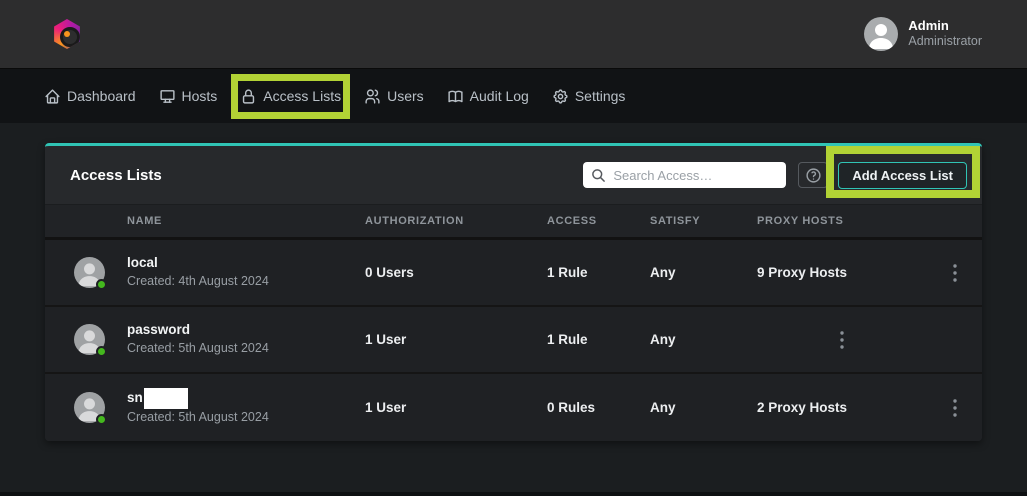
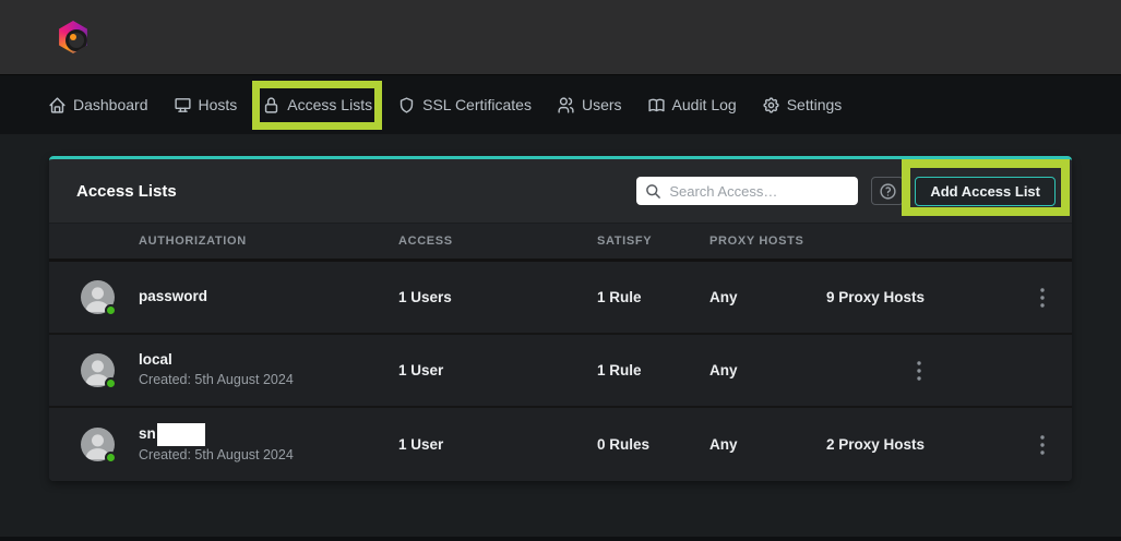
- Admin
- Administrator
  Dashboard
  Hosts
  Access Lists
+ SSL Certificates
  Users
  Audit Log
  Settings
  Access Lists
  Search Access…
  Add Access List
- NAME
  AUTHORIZATION
  ACCESS
  SATISFY
  PROXY HOSTS
- local
+ password
- Created: 4th August 2024
- 0 Users
+ 1 Users
  1 Rule
  Any
  9 Proxy Hosts
- password
+ local
  Created: 5th August 2024
  1 User
  1 Rule
  Any
  sn
  Created: 5th August 2024
  1 User
  0 Rules
  Any
  2 Proxy Hosts
